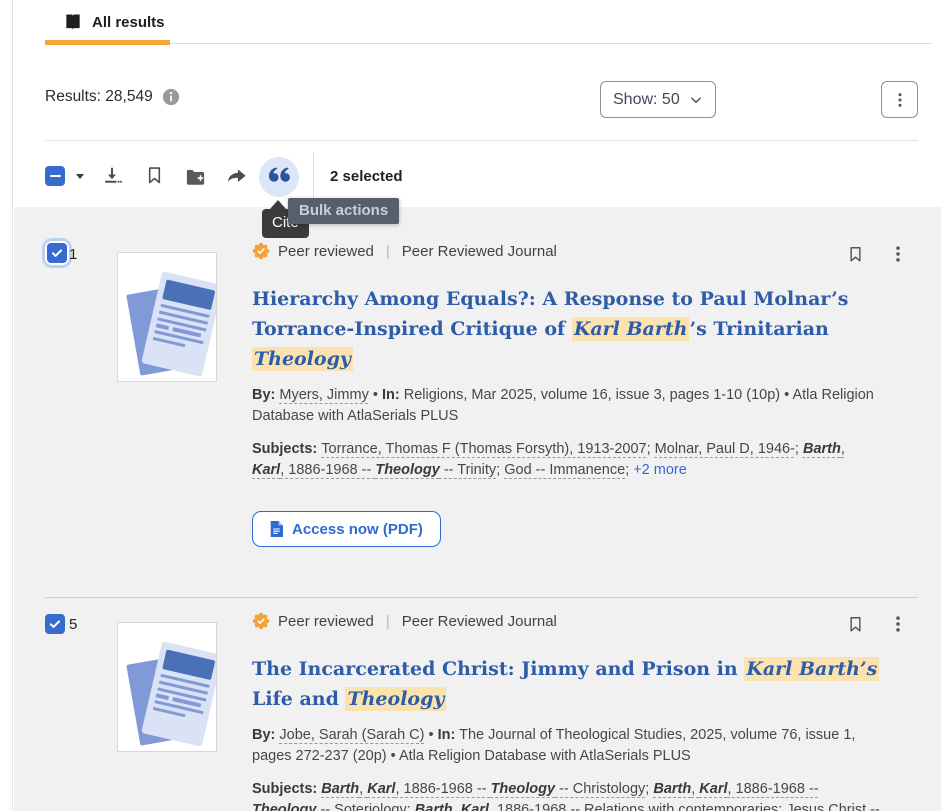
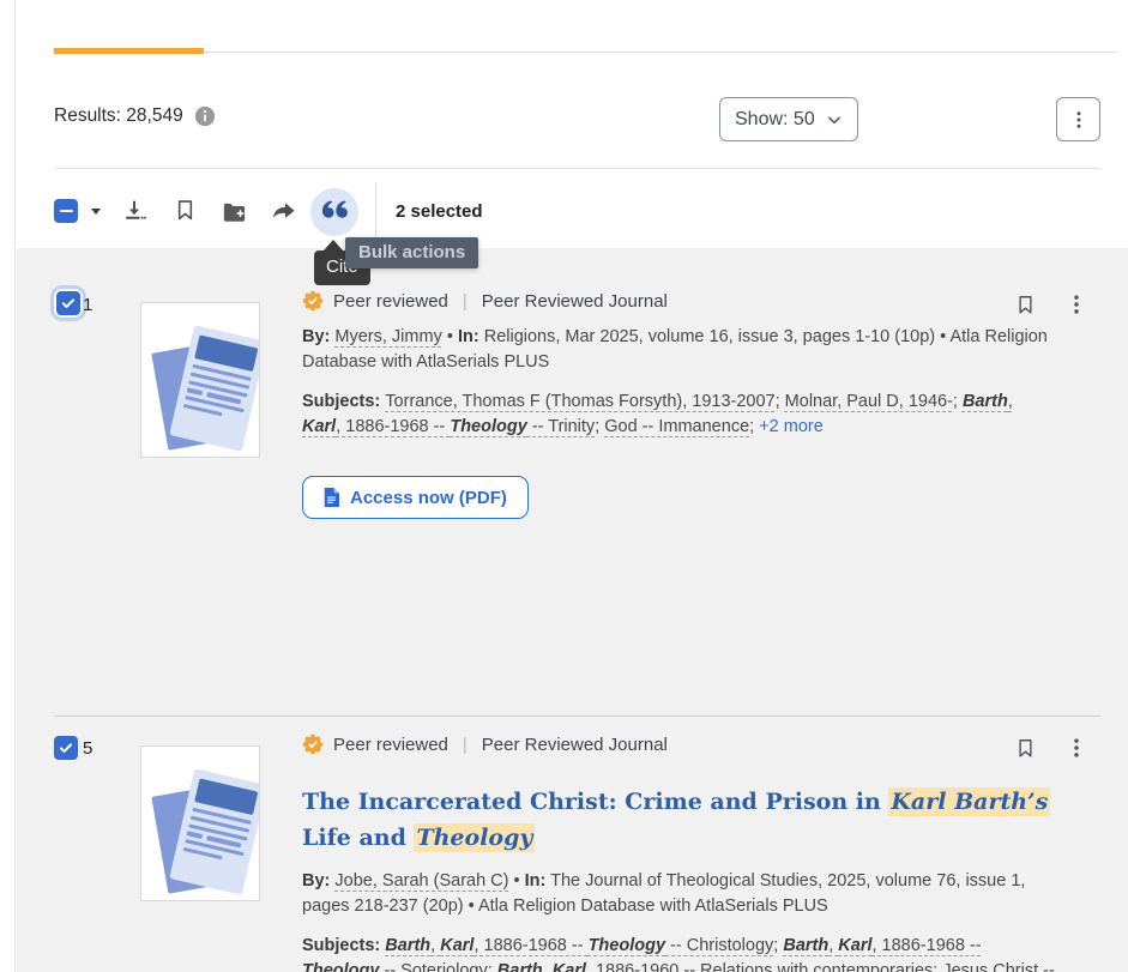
- All results
  Results: 28,549
  Show: 50
  2 selected
  Bulk actions
  1
  Peer reviewed
  |
  Peer Reviewed Journal
- Hierarchy Among Equals?: A Response to Paul Molnar’s Torrance-Inspired Critique of Karl Barth’s Trinitarian Theology
  By: Myers, Jimmy • In: Religions, Mar 2025, volume 16, issue 3, pages 1-10 (10p) • Atla Religion Database with AtlaSerials PLUS
  Subjects: Torrance, Thomas F (Thomas Forsyth), 1913-2007; Molnar, Paul D, 1946-; Barth, Karl, 1886-1968 -- Theology -- Trinity; God -- Immanence; +2 more
  Access now (PDF)
  5
  Peer reviewed
  |
  Peer Reviewed Journal
- The Incarcerated Christ: Jimmy and Prison in Karl Barth’s Life and Theology
+ The Incarcerated Christ: Crime and Prison in Karl Barth’s Life and Theology
- By: Jobe, Sarah (Sarah C) • In: The Journal of Theological Studies, 2025, volume 76, issue 1, pages 272-237 (20p) • Atla Religion Database with AtlaSerials PLUS
+ By: Jobe, Sarah (Sarah C) • In: The Journal of Theological Studies, 2025, volume 76, issue 1, pages 218-237 (20p) • Atla Religion Database with AtlaSerials PLUS
- Subjects: Barth, Karl, 1886-1968 -- Theology -- Christology; Barth, Karl, 1886-1968 -- Theology -- Soteriology; Barth Karl, 1886-1968 -- Relations with contemporaries; Jesus Christ --
+ Subjects: Barth, Karl, 1886-1968 -- Theology -- Christology; Barth, Karl, 1886-1968 -- Theology -- Soteriology; Barth Karl, 1886-1960 -- Relations with contemporaries; Jesus Christ --
